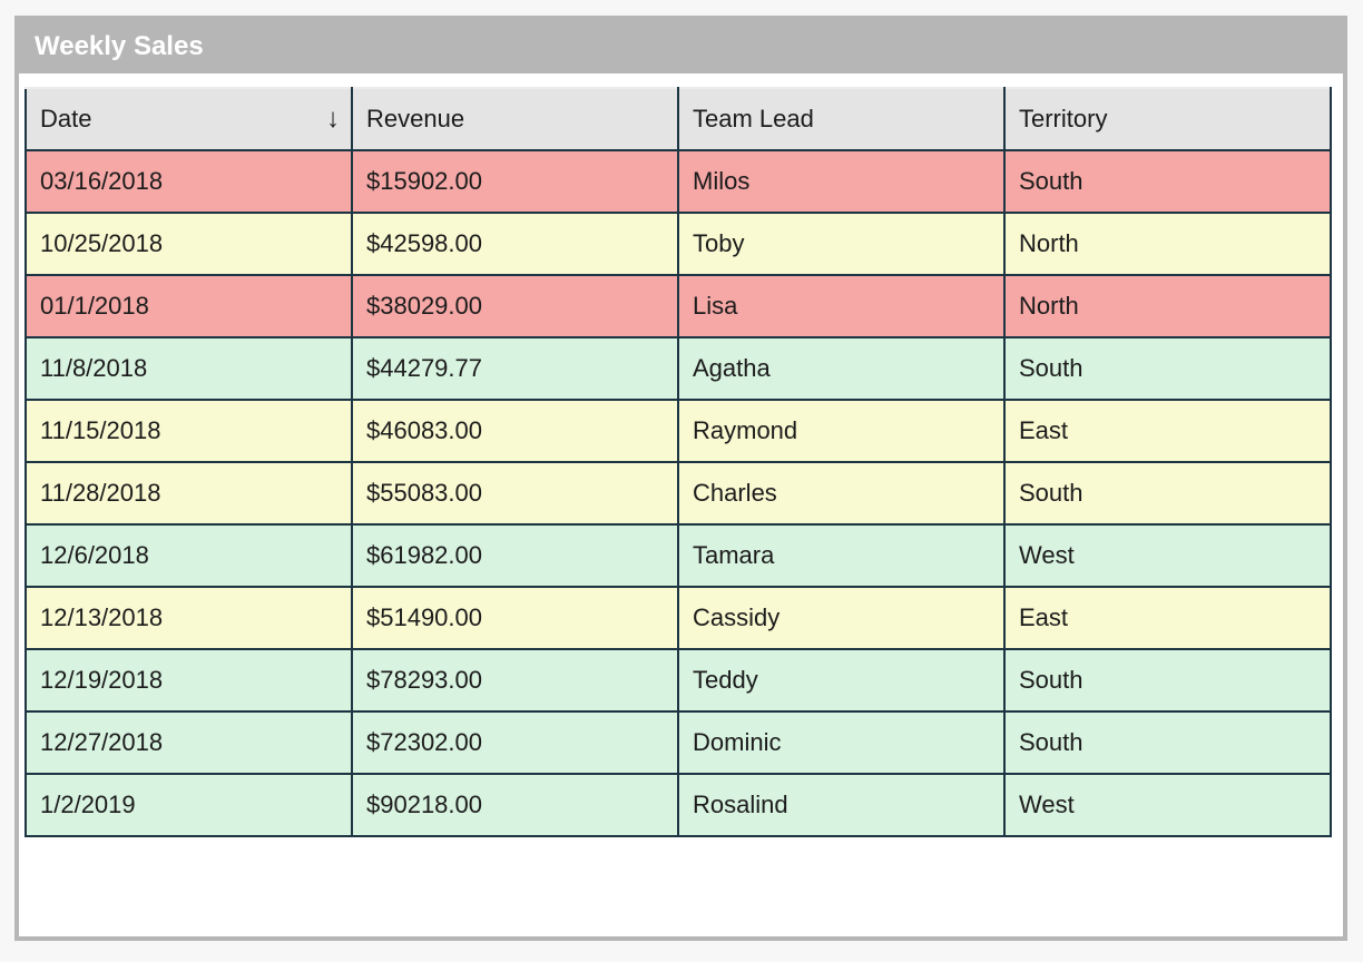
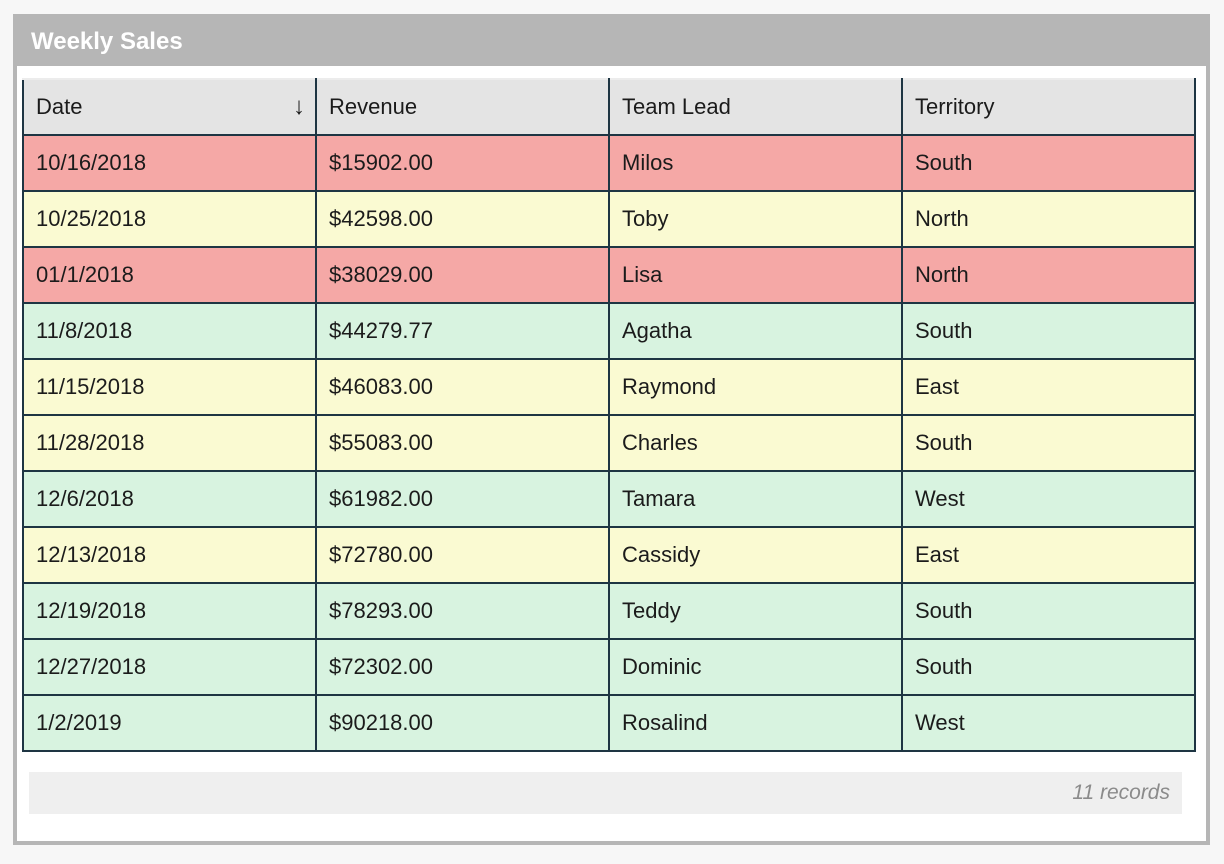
  Weekly Sales
  Date ↓	Revenue	Team Lead	Territory
- 03/16/2018	$15902.00	Milos	South
+ 10/16/2018	$15902.00	Milos	South
  10/25/2018	$42598.00	Toby	North
  01/1/2018	$38029.00	Lisa	North
  11/8/2018	$44279.77	Agatha	South
  11/15/2018	$46083.00	Raymond	East
  11/28/2018	$55083.00	Charles	South
  12/6/2018	$61982.00	Tamara	West
- 12/13/2018	$51490.00	Cassidy	East
+ 12/13/2018	$72780.00	Cassidy	East
  12/19/2018	$78293.00	Teddy	South
  12/27/2018	$72302.00	Dominic	South
  1/2/2019	$90218.00	Rosalind	West
+ 11 records
